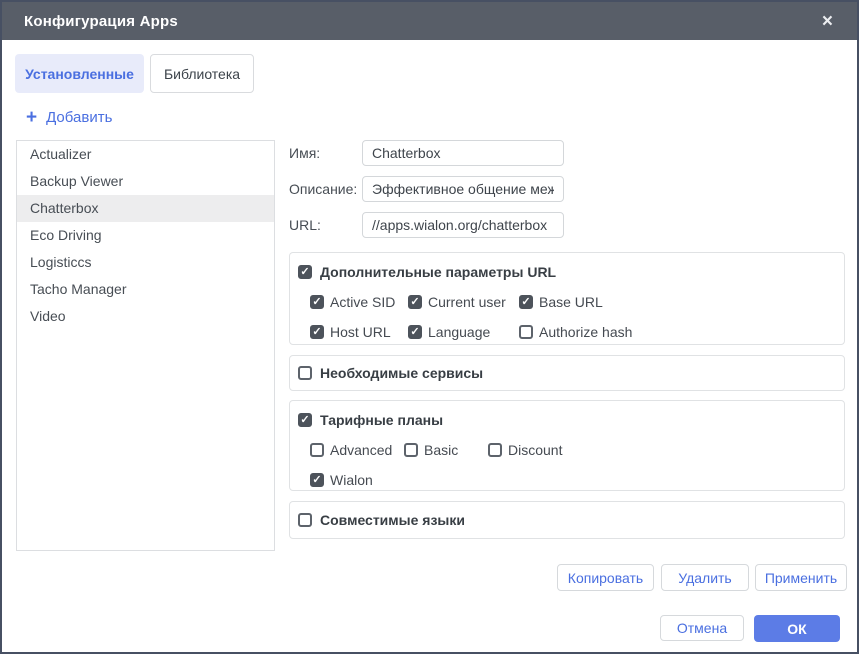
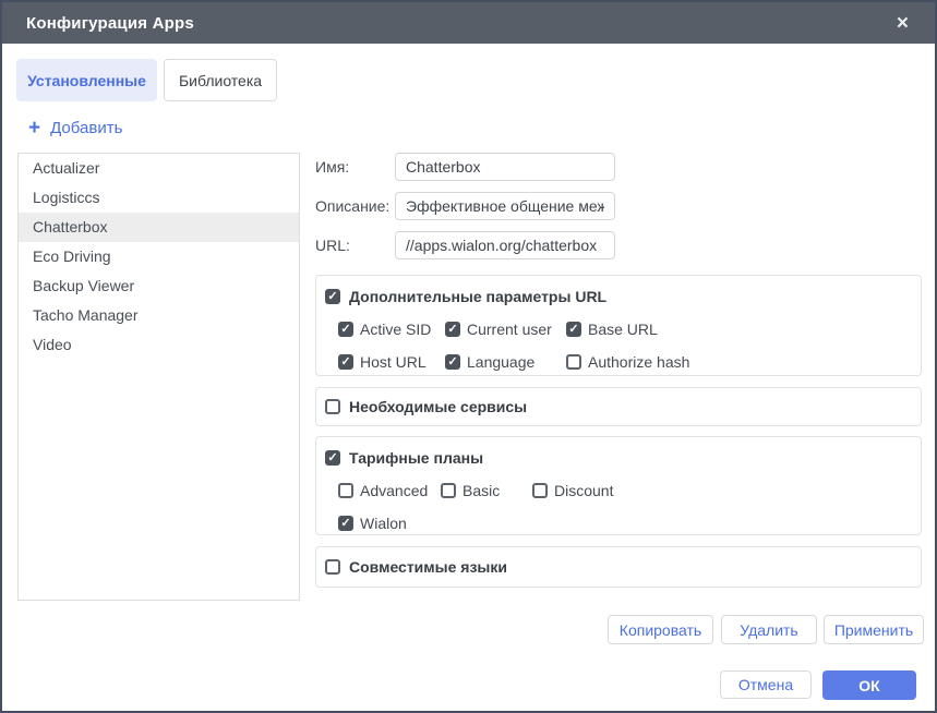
  Конфигурация Apps
  ×
  Установленные
  Библиотека
  +
  Добавить
  Actualizer
- Backup Viewer
+ Logisticcs
  Chatterbox
  Eco Driving
- Logisticcs
+ Backup Viewer
  Tacho Manager
  Video
  Имя:
  Chatterbox
  Описание:
  Эффективное общение меж
  URL:
  //apps.wialon.org/chatterbox
  Дополнительные параметры URL
  Active SID
  Current user
  Base URL
  Host URL
  Language
  Authorize hash
  Необходимые сервисы
  Тарифные планы
  Advanced
  Basic
  Discount
  Wialon
  Совместимые языки
  Копировать
  Удалить
  Применить
  Отмена
  ОК
